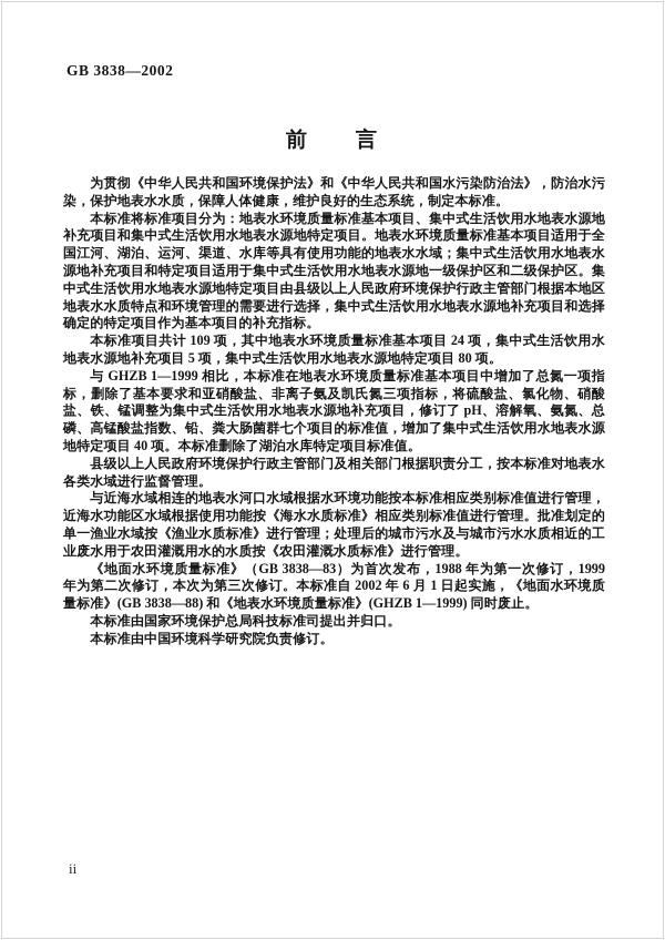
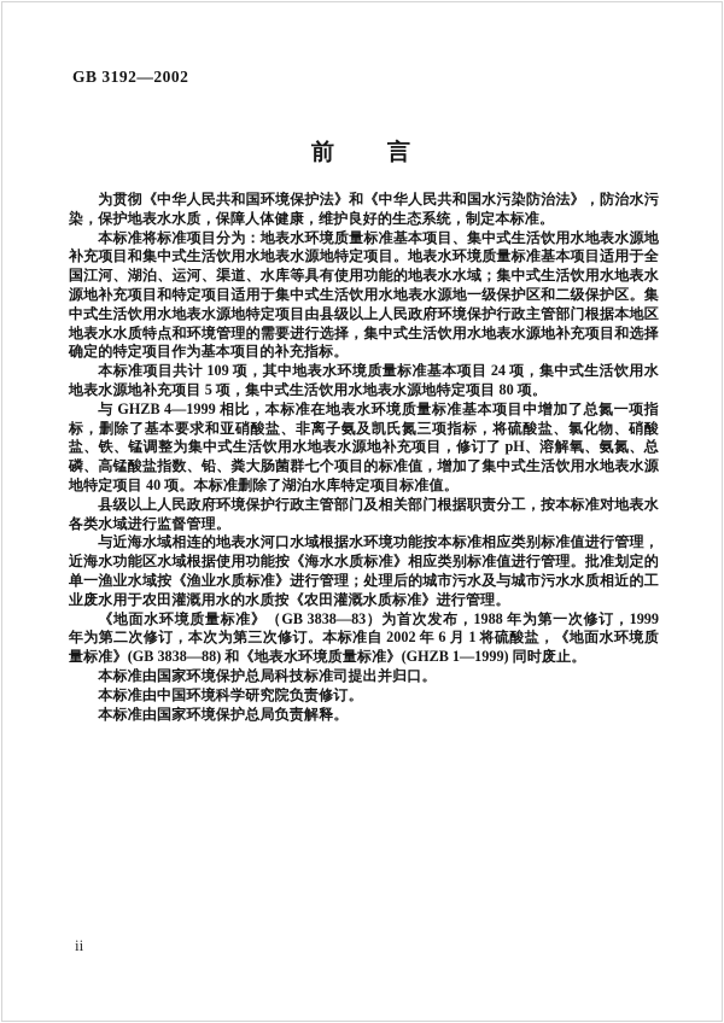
- GB 3838—2002
+ GB 3192—2002
  前 言
  为贯彻《中华人民共和国环境保护法》和《中华人民共和国水污染防治法》，防治水污染，保护地表水水质，保障人体健康，维护良好的生态系统，制定本标准。
  本标准将标准项目分为：地表水环境质量标准基本项目、集中式生活饮用水地表水源地补充项目和集中式生活饮用水地表水源地特定项目。地表水环境质量标准基本项目适用于全国江河、湖泊、运河、渠道、水库等具有使用功能的地表水水域；集中式生活饮用水地表水源地补充项目和特定项目适用于集中式生活饮用水地表水源地一级保护区和二级保护区。集中式生活饮用水地表水源地特定项目由县级以上人民政府环境保护行政主管部门根据本地区地表水水质特点和环境管理的需要进行选择，集中式生活饮用水地表水源地补充项目和选择确定的特定项目作为基本项目的补充指标。
  本标准项目共计 109 项，其中地表水环境质量标准基本项目 24 项，集中式生活饮用水地表水源地补充项目 5 项，集中式生活饮用水地表水源地特定项目 80 项。
- 与 GHZB 1—1999 相比，本标准在地表水环境质量标准基本项目中增加了总氮一项指标，删除了基本要求和亚硝酸盐、非离子氨及凯氏氮三项指标，将硫酸盐、氯化物、硝酸盐、铁、锰调整为集中式生活饮用水地表水源地补充项目，修订了 pH、溶解氧、氨氮、总磷、高锰酸盐指数、铅、粪大肠菌群七个项目的标准值，增加了集中式生活饮用水地表水源地特定项目 40 项。本标准删除了湖泊水库特定项目标准值。
+ 与 GHZB 4—1999 相比，本标准在地表水环境质量标准基本项目中增加了总氮一项指标，删除了基本要求和亚硝酸盐、非离子氨及凯氏氮三项指标，将硫酸盐、氯化物、硝酸盐、铁、锰调整为集中式生活饮用水地表水源地补充项目，修订了 pH、溶解氧、氨氮、总磷、高锰酸盐指数、铅、粪大肠菌群七个项目的标准值，增加了集中式生活饮用水地表水源地特定项目 40 项。本标准删除了湖泊水库特定项目标准值。
  县级以上人民政府环境保护行政主管部门及相关部门根据职责分工，按本标准对地表水各类水域进行监督管理。
  与近海水域相连的地表水河口水域根据水环境功能按本标准相应类别标准值进行管理，近海水功能区水域根据使用功能按《海水水质标准》相应类别标准值进行管理。批准划定的单一渔业水域按《渔业水质标准》进行管理；处理后的城市污水及与城市污水水质相近的工业废水用于农田灌溉用水的水质按《农田灌溉水质标准》进行管理。
- 《地面水环境质量标准》（GB 3838—83）为首次发布，1988 年为第一次修订，1999 年为第二次修订，本次为第三次修订。本标准自 2002 年 6 月 1 日起实施，《地面水环境质量标准》(GB 3838—88) 和《地表水环境质量标准》(GHZB 1—1999) 同时废止。
+ 《地面水环境质量标准》（GB 3838—83）为首次发布，1988 年为第一次修订，1999 年为第二次修订，本次为第三次修订。本标准自 2002 年 6 月 1 将硫酸盐，《地面水环境质量标准》(GB 3838—88) 和《地表水环境质量标准》(GHZB 1—1999) 同时废止。
  本标准由国家环境保护总局科技标准司提出并归口。
  本标准由中国环境科学研究院负责修订。
+ 本标准由国家环境保护总局负责解释。
  ii
